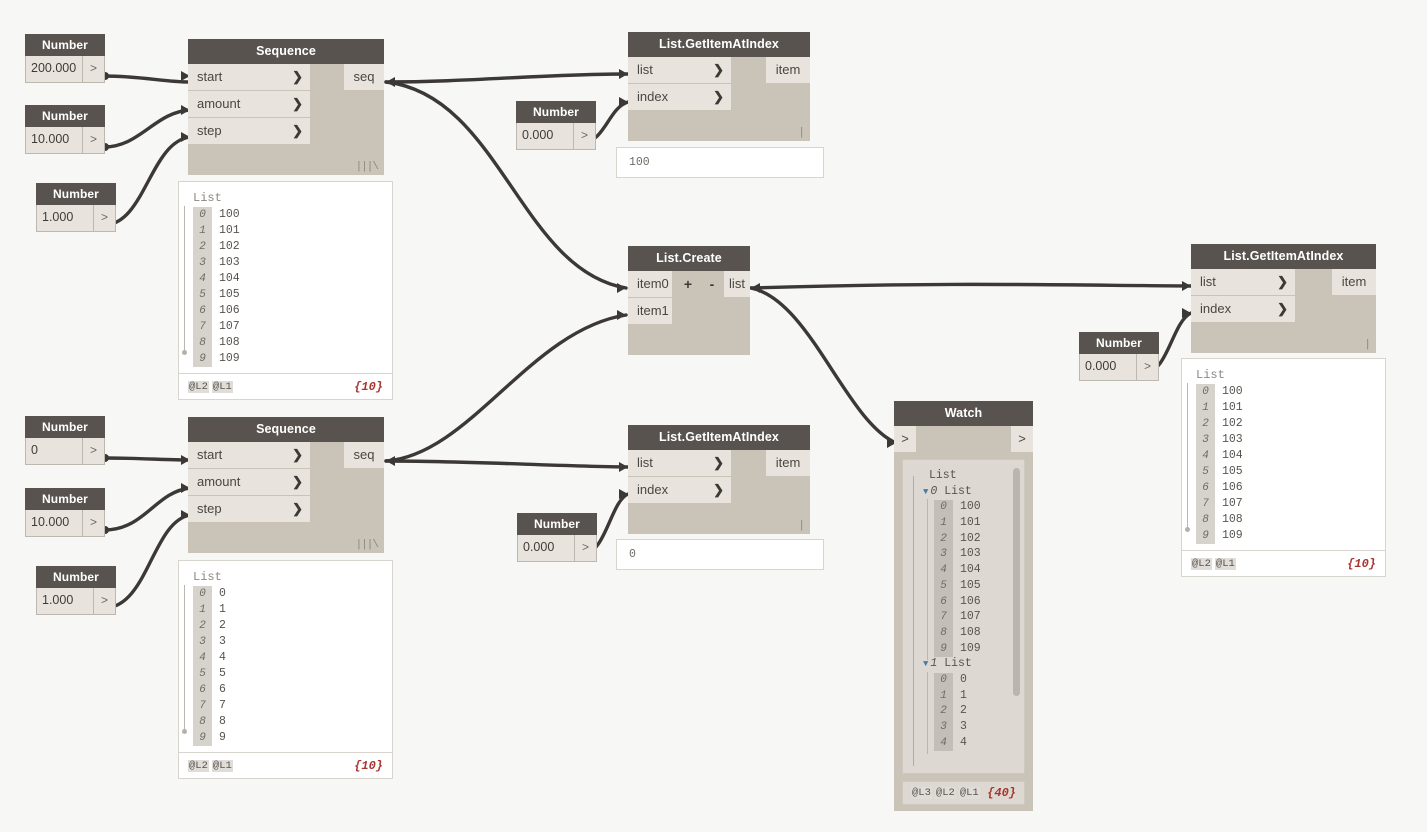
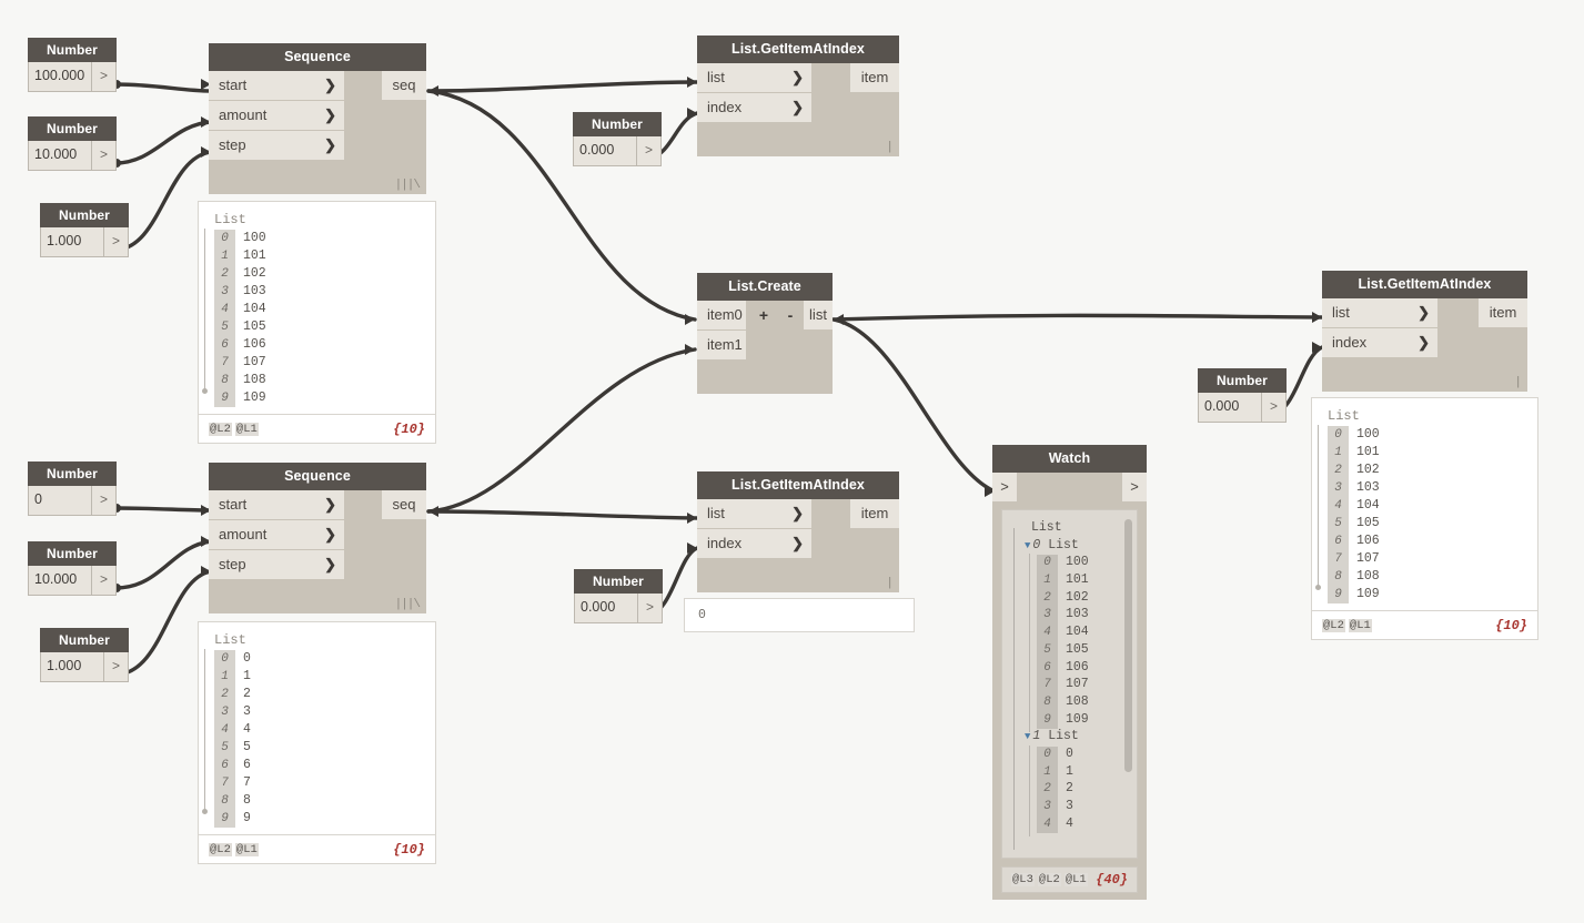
  Number
- 200.000
+ 100.000
  >
  Number
  10.000
  >
  Number
  1.000
  >
  Number
  0
  >
  Number
  10.000
  >
  Number
  1.000
  >
  Number
  0.000
  >
  Number
  0.000
  >
  Number
  0.000
  >
  Sequence
  start
  ❯
  seq
  amount
  ❯
  step
  ❯
  |||\
  List
  0 100
  1 101
  2 102
  3 103
  4 104
  5 105
  6 106
  7 107
  8 108
  9 109
  @L2 @L1
  {10}
  Sequence
  start
  ❯
  seq
  amount
  ❯
  step
  ❯
  |||\
  List
  0 0
  1 1
  2 2
  3 3
  4 4
  5 5
  6 6
  7 7
  8 8
  9 9
  @L2 @L1
  {10}
  List.GetItemAtIndex
  list
  ❯
  item
  index
  ❯
  |
- 100
  List.GetItemAtIndex
  list
  ❯
  item
  index
  ❯
  |
  0
  List.Create
  item0
  +
  -
  list
  item1
  List.GetItemAtIndex
  list
  ❯
  item
  index
  ❯
  |
  List
  0 100
  1 101
  2 102
  3 103
  4 104
  5 105
  6 106
  7 107
  8 108
  9 109
  @L2 @L1
  {10}
  Watch
  >
  >
  List
  ▼ 0 List
  0 100
  1 101
  2 102
  3 103
  4 104
  5 105
  6 106
  7 107
  8 108
  9 109
  ▼ 1 List
  0 0
  1 1
  2 2
  3 3
  4 4
  @L3 @L2 @L1
  {40}
